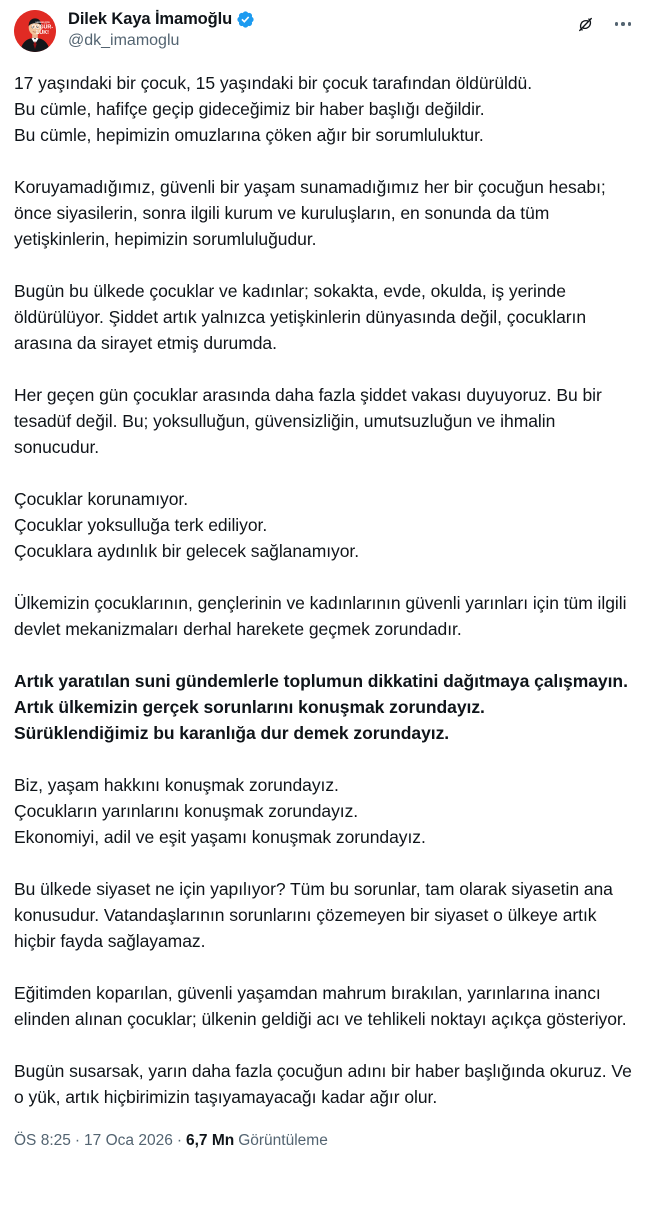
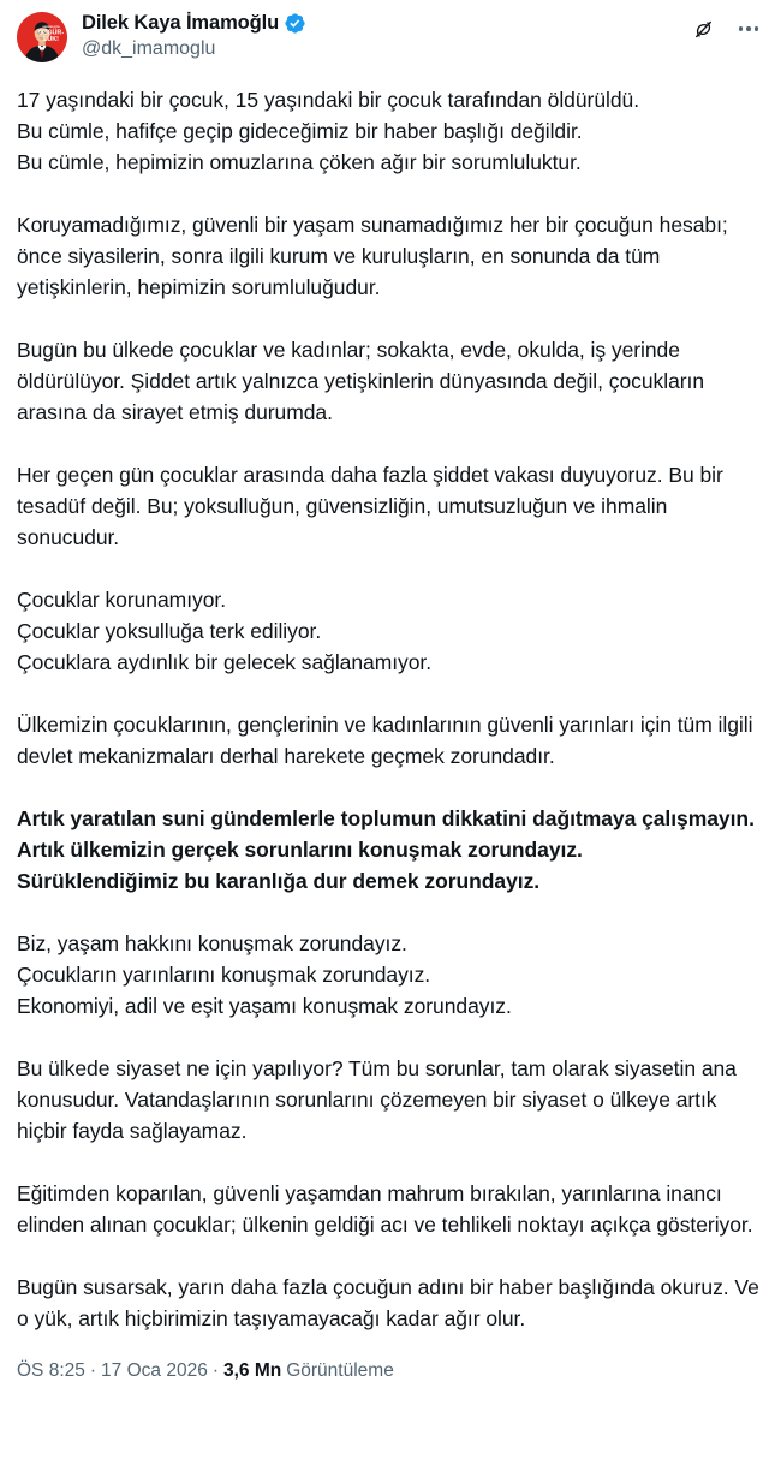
  Dilek Kaya İmamoğlu
  @dk_imamoglu
  17 yaşındaki bir çocuk, 15 yaşındaki bir çocuk tarafından öldürüldü.
  Bu cümle, hafifçe geçip gideceğimiz bir haber başlığı değildir.
  Bu cümle, hepimizin omuzlarına çöken ağır bir sorumluluktur.
  Koruyamadığımız, güvenli bir yaşam sunamadığımız her bir çocuğun hesabı; önce siyasilerin, sonra ilgili kurum ve kuruluşların, en sonunda da tüm yetişkinlerin, hepimizin sorumluluğudur.
  Bugün bu ülkede çocuklar ve kadınlar; sokakta, evde, okulda, iş yerinde öldürülüyor. Şiddet artık yalnızca yetişkinlerin dünyasında değil, çocukların arasına da sirayet etmiş durumda.
  Her geçen gün çocuklar arasında daha fazla şiddet vakası duyuyoruz. Bu bir tesadüf değil. Bu; yoksulluğun, güvensizliğin, umutsuzluğun ve ihmalin sonucudur.
  Çocuklar korunamıyor.
  Çocuklar yoksulluğa terk ediliyor.
  Çocuklara aydınlık bir gelecek sağlanamıyor.
  Ülkemizin çocuklarının, gençlerinin ve kadınlarının güvenli yarınları için tüm ilgili devlet mekanizmaları derhal harekete geçmek zorundadır.
  Artık yaratılan suni gündemlerle toplumun dikkatini dağıtmaya çalışmayın.
  Artık ülkemizin gerçek sorunlarını konuşmak zorundayız.
  Sürüklendiğimiz bu karanlığa dur demek zorundayız.
  Biz, yaşam hakkını konuşmak zorundayız.
  Çocukların yarınlarını konuşmak zorundayız.
  Ekonomiyi, adil ve eşit yaşamı konuşmak zorundayız.
  Bu ülkede siyaset ne için yapılıyor? Tüm bu sorunlar, tam olarak siyasetin ana konusudur. Vatandaşlarının sorunlarını çözemeyen bir siyaset o ülkeye artık hiçbir fayda sağlayamaz.
  Eğitimden koparılan, güvenli yaşamdan mahrum bırakılan, yarınlarına inancı elinden alınan çocuklar; ülkenin geldiği acı ve tehlikeli noktayı açıkça gösteriyor.
  Bugün susarsak, yarın daha fazla çocuğun adını bir haber başlığında okuruz. Ve o yük, artık hiçbirimizin taşıyamayacağı kadar ağır olur.
  ÖS 8:25
  ·
  17 Oca 2026
  ·
- 6,7 Mn
+ 3,6 Mn
  Görüntüleme
